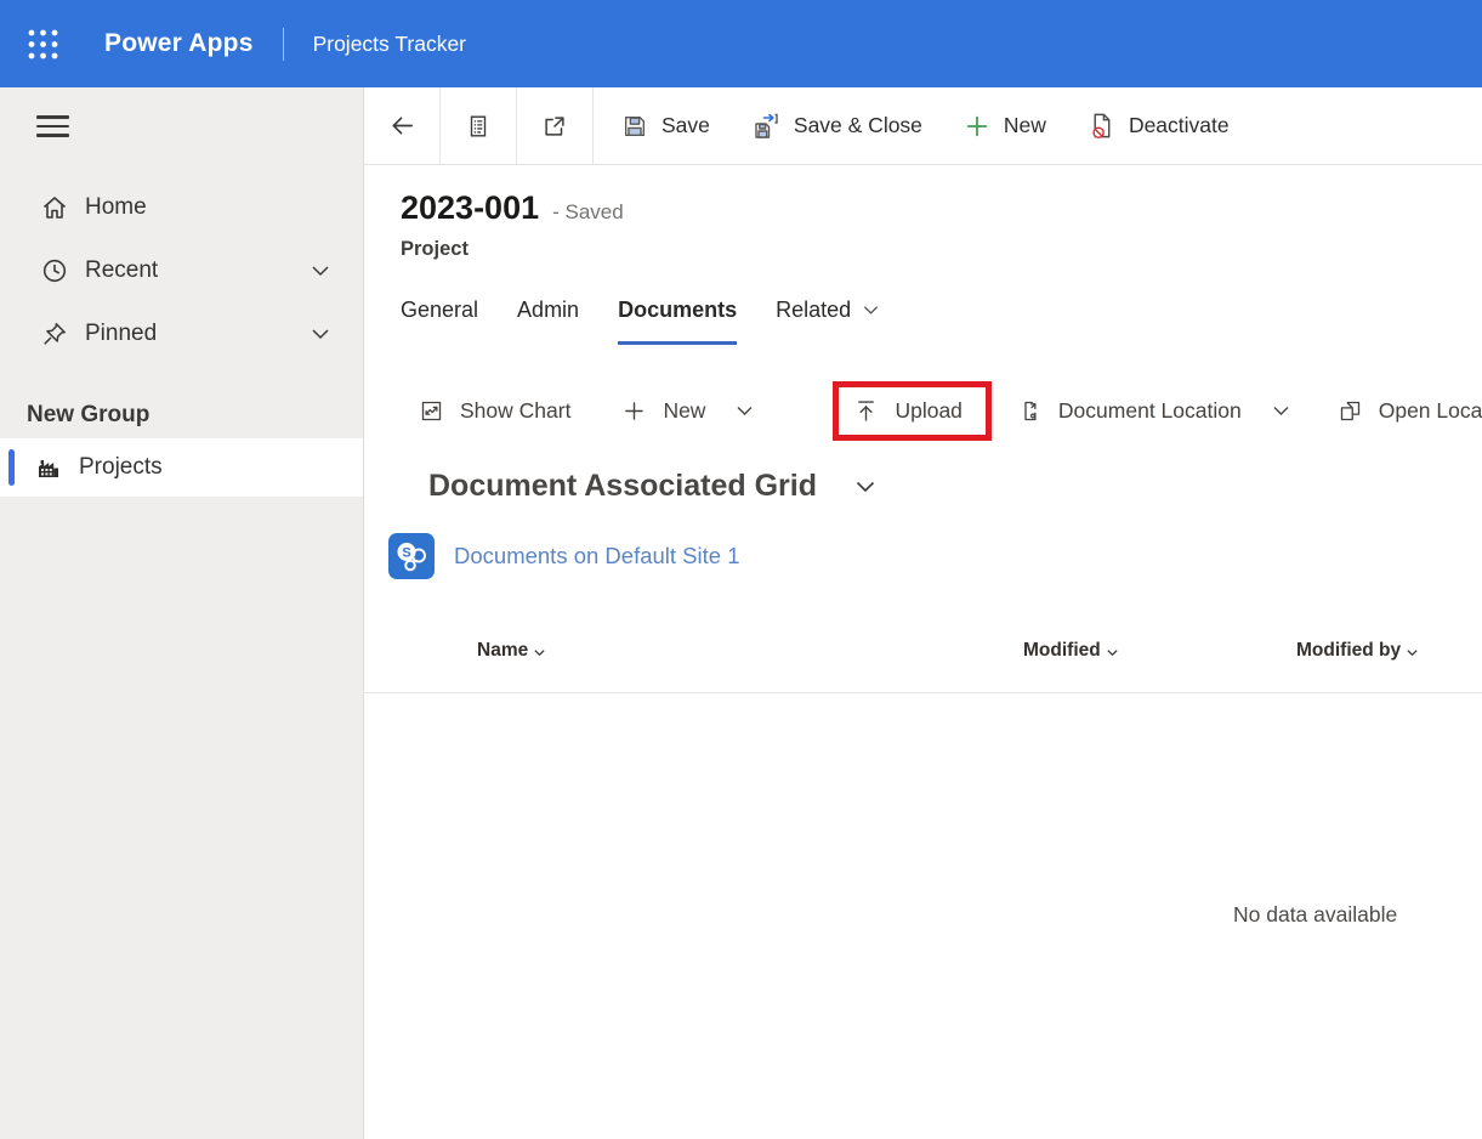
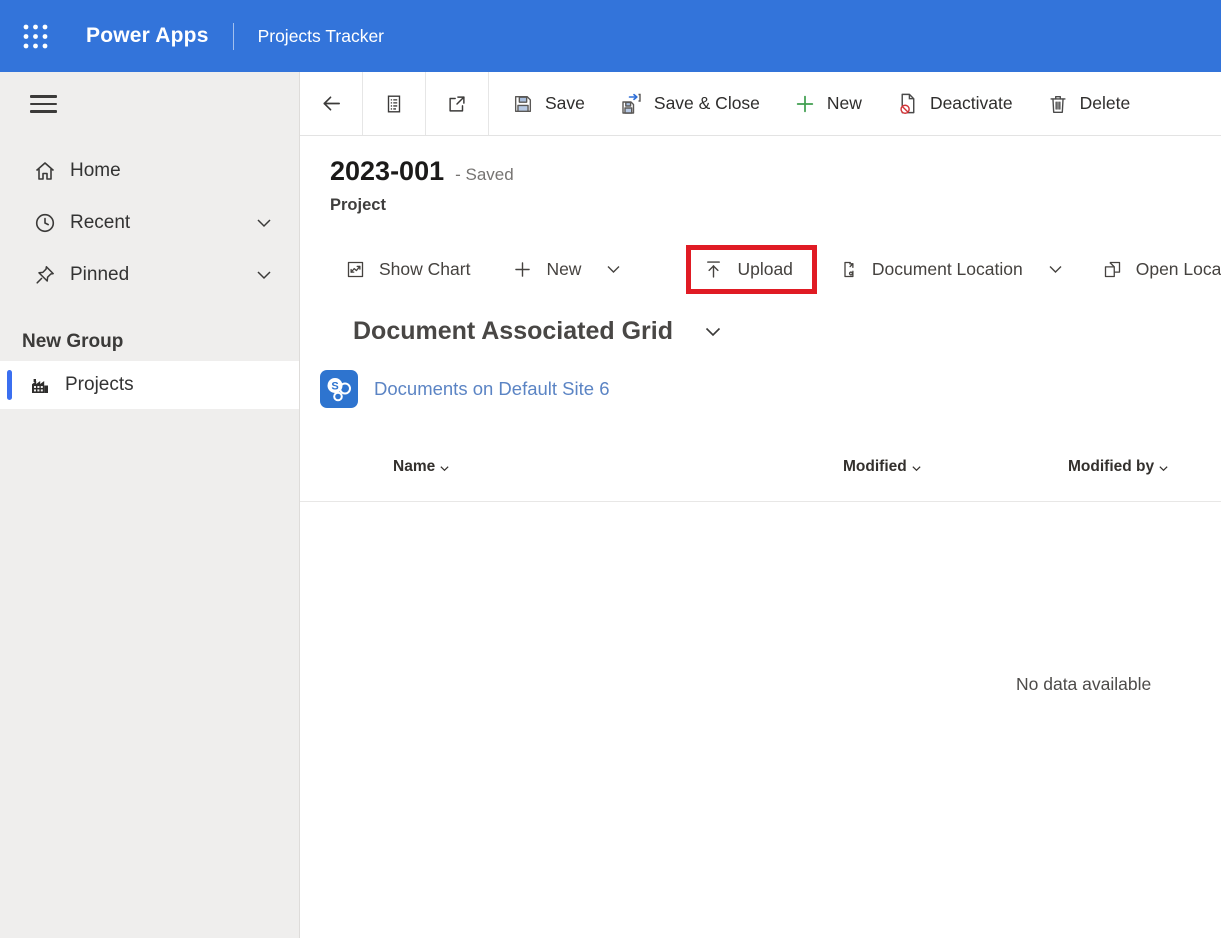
  Power Apps
  Projects Tracker
  Home
  Recent
  Pinned
  New Group
  Projects
  Save
  Save & Close
  New
  Deactivate
+ Delete
  2023-001
  - Saved
  Project
- General
- Admin
- Documents
- Related
  Show Chart
  New
  Upload
  Document Location
  Document Associated Grid
  S
- Documents on Default Site 1
+ Documents on Default Site 6
  Name
  Modified
  Modified by
  No data available
